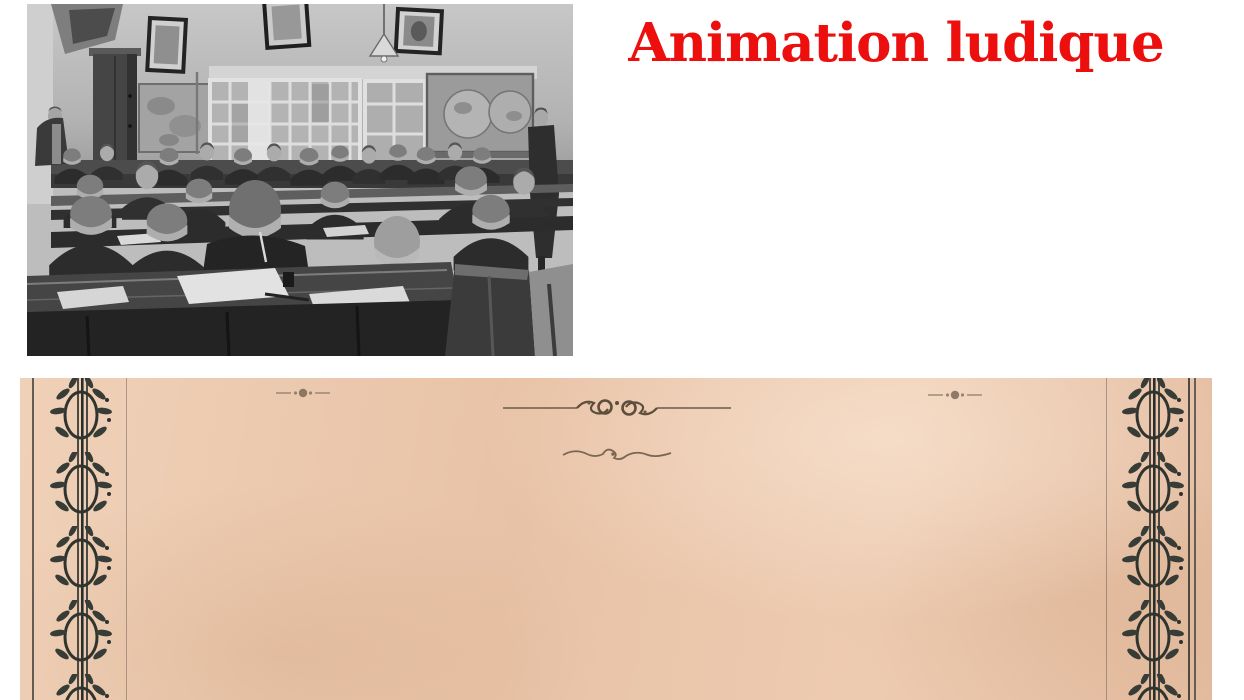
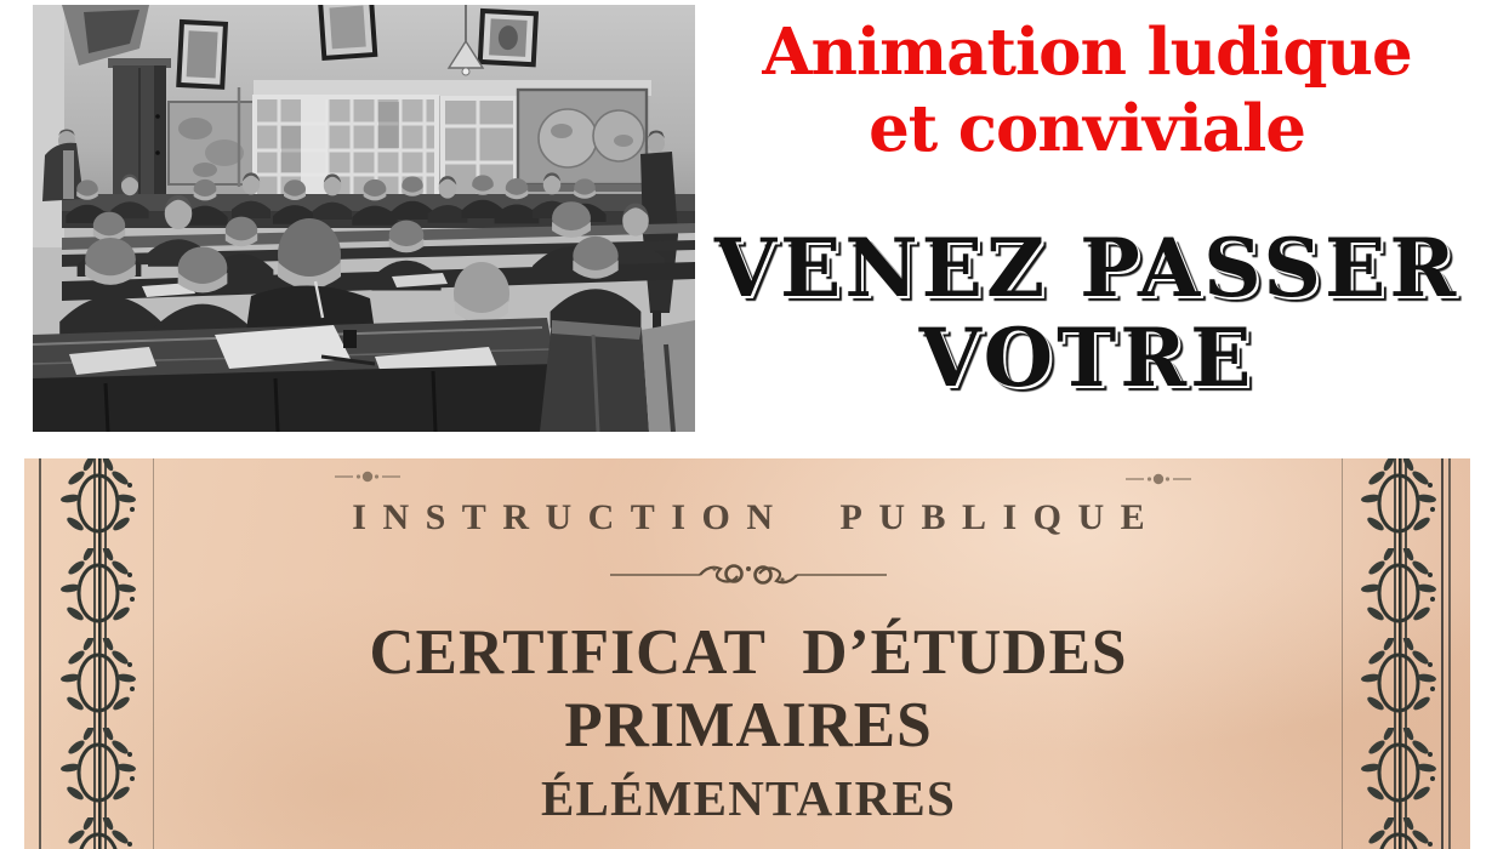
  Animation ludique
+ et conviviale
+ VENEZ PASSER
+ VOTRE
+ INSTRUCTION PUBLIQUE
+ CERTIFICAT D’ÉTUDES PRIMAIRES
+ ÉLÉMENTAIRES
